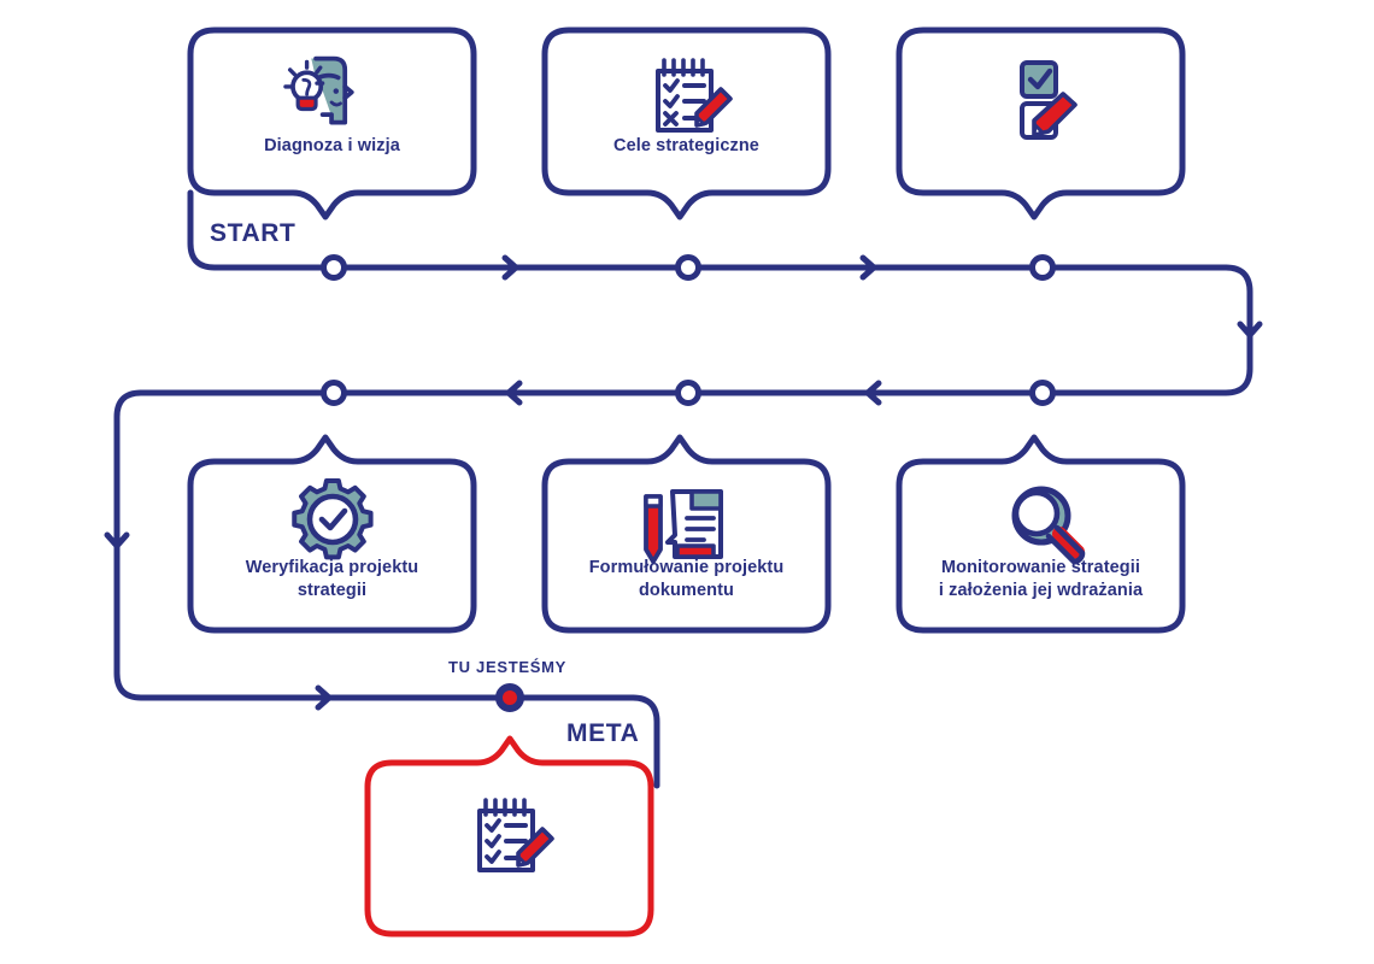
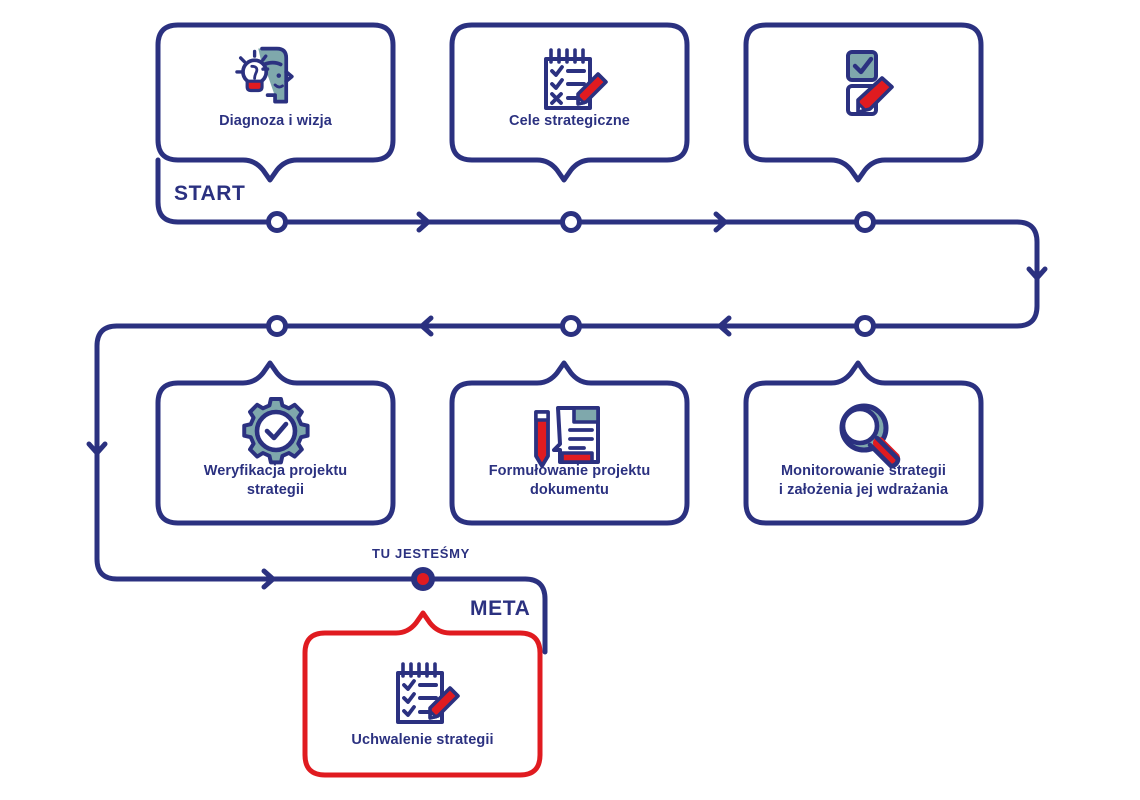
  Diagnoza i wizja
  Cele strategiczne
  Weryfikacja projektu
  strategii
  Formułowanie projektu
  dokumentu
  Monitorowanie strategii
  i założenia jej wdrażania
+ Uchwalenie strategii
  START
  META
  TU JESTEŚMY
